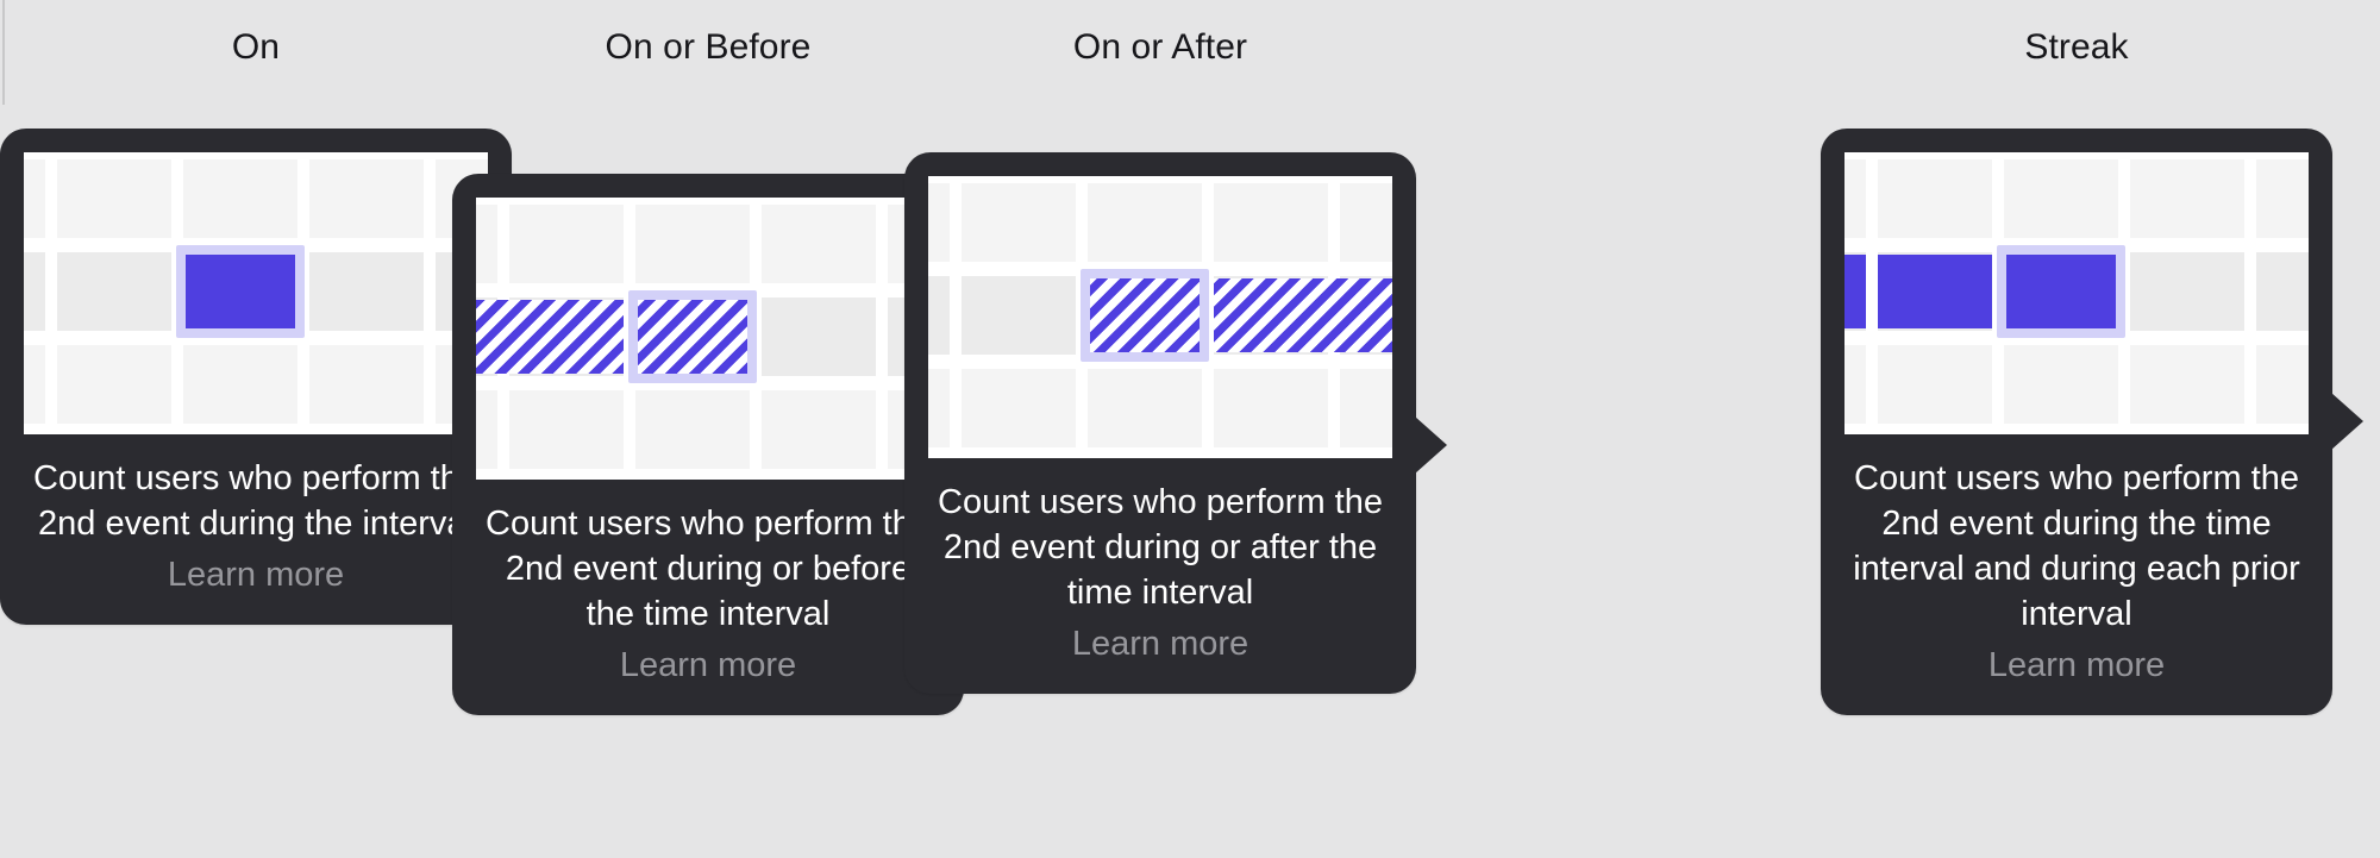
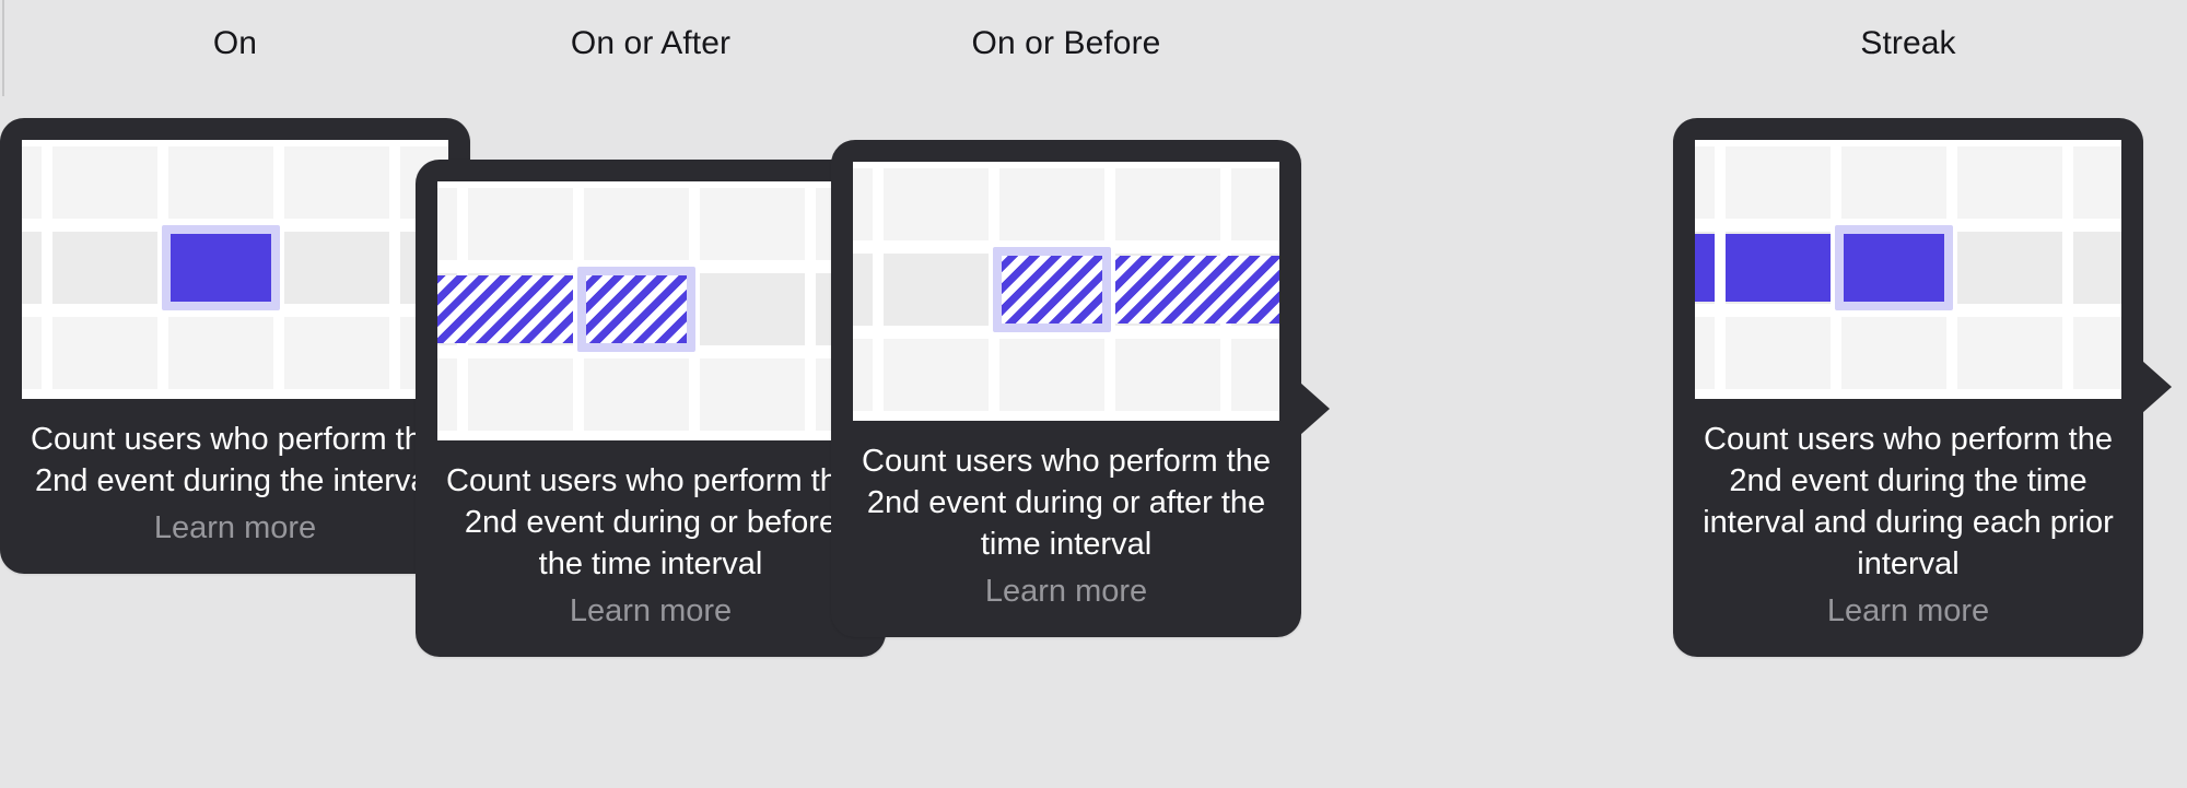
  On
  Count users who perform th 2nd event during the interv
  Learn more
- On or Before
+ On or After
  Count users who perform th 2nd event during or before the time interval
  Learn more
- On or After
+ On or Before
  Count users who perform the 2nd event during or after the time interval
  Learn more
  Streak
  Count users who perform the 2nd event during the time interval and during each prior interval
  Learn more
